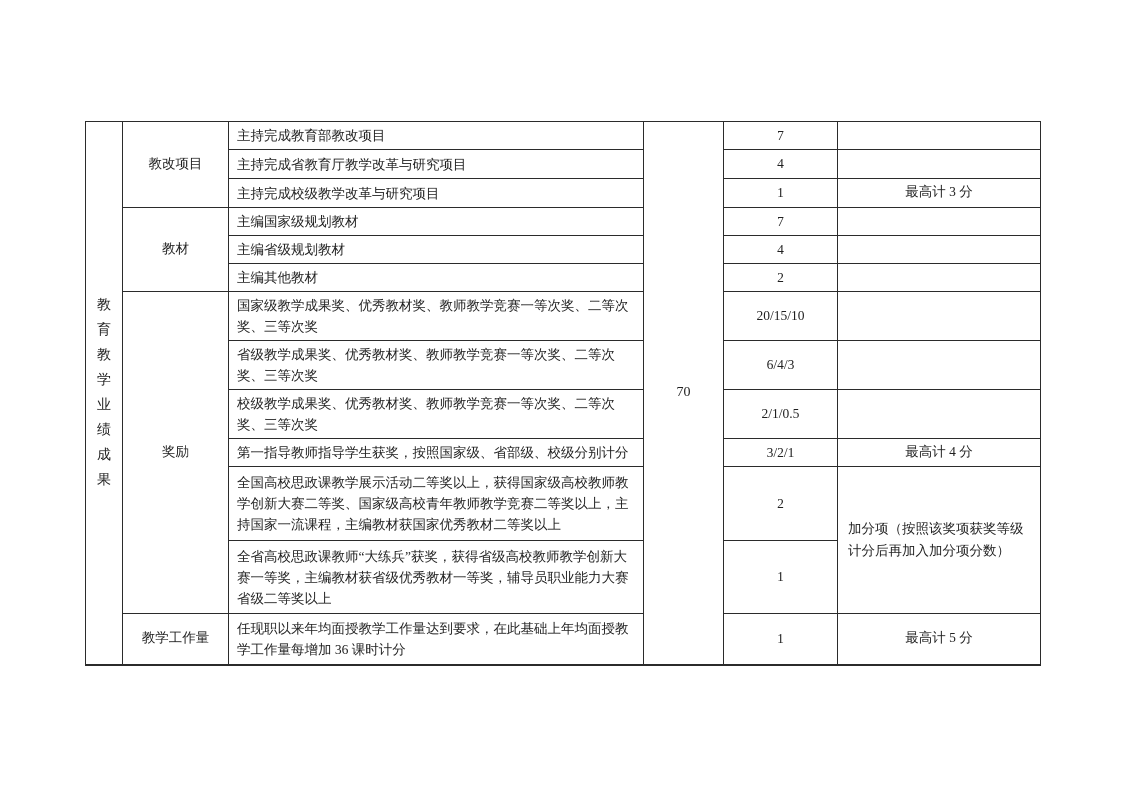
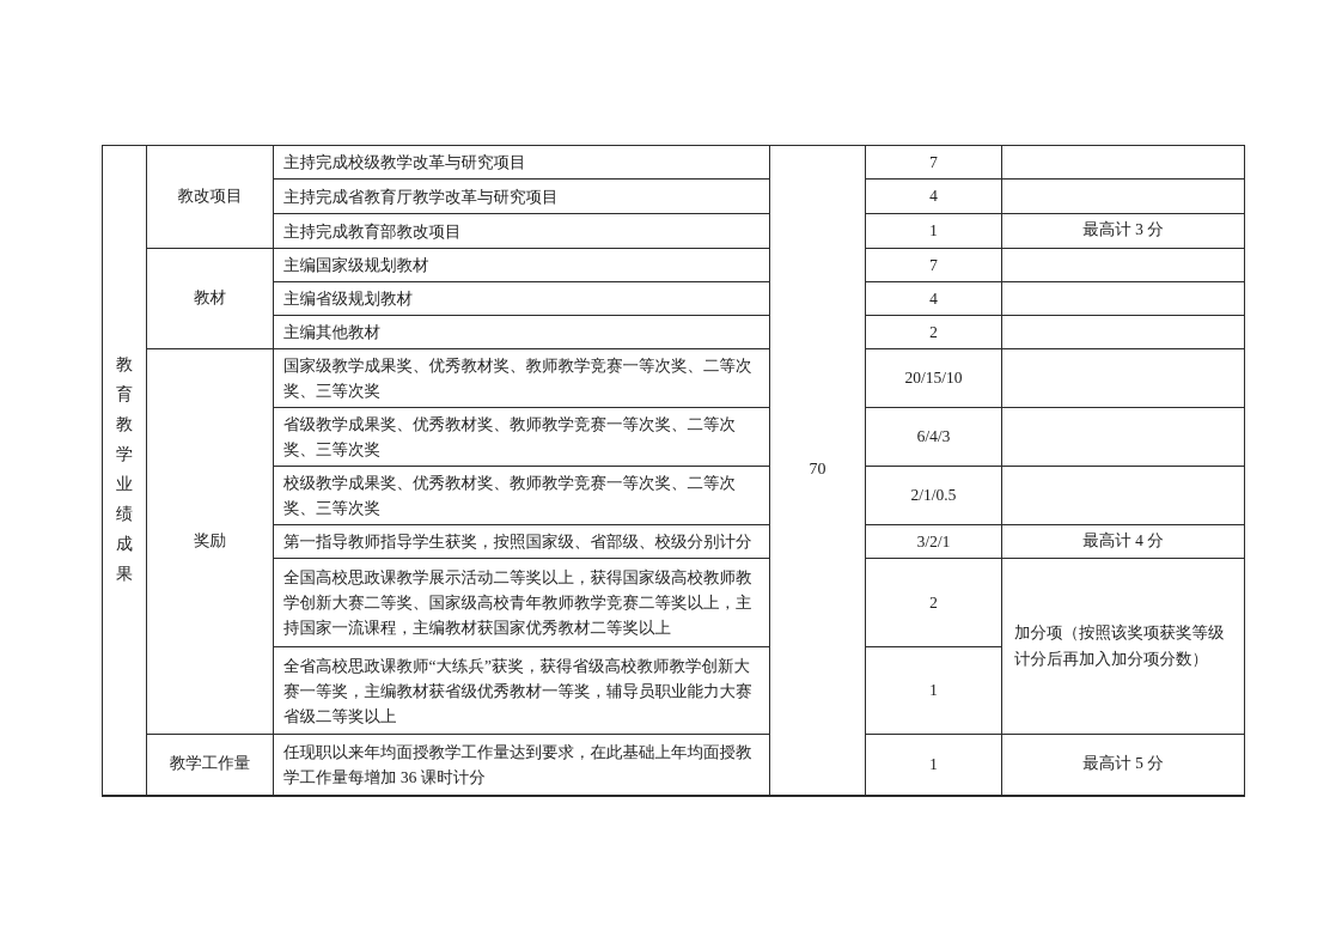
- 教育教学业绩成果	教改项目	主持完成教育部教改项目	70	7
+ 教育教学业绩成果	教改项目	主持完成校级教学改革与研究项目	70	7
  主持完成省教育厅教学改革与研究项目	4
- 主持完成校级教学改革与研究项目	1	最高计 3 分
+ 主持完成教育部教改项目	1	最高计 3 分
  教材	主编国家级规划教材	7
  主编省级规划教材	4
  主编其他教材	2
  奖励	国家级教学成果奖、优秀教材奖、教师教学竞赛一等次奖、二等次奖、三等次奖	20/15/10
  省级教学成果奖、优秀教材奖、教师教学竞赛一等次奖、二等次奖、三等次奖	6/4/3
  校级教学成果奖、优秀教材奖、教师教学竞赛一等次奖、二等次奖、三等次奖	2/1/0.5
  第一指导教师指导学生获奖，按照国家级、省部级、校级分别计分	3/2/1	最高计 4 分
  全国高校思政课教学展示活动二等奖以上，获得国家级高校教师教学创新大赛二等奖、国家级高校青年教师教学竞赛二等奖以上，主持国家一流课程，主编教材获国家优秀教材二等奖以上	2	加分项（按照该奖项获奖等级计分后再加入加分项分数）
  全省高校思政课教师“大练兵”获奖，获得省级高校教师教学创新大赛一等奖，主编教材获省级优秀教材一等奖，辅导员职业能力大赛省级二等奖以上	1
  教学工作量	任现职以来年均面授教学工作量达到要求，在此基础上年均面授教学工作量每增加 36 课时计分	1	最高计 5 分
